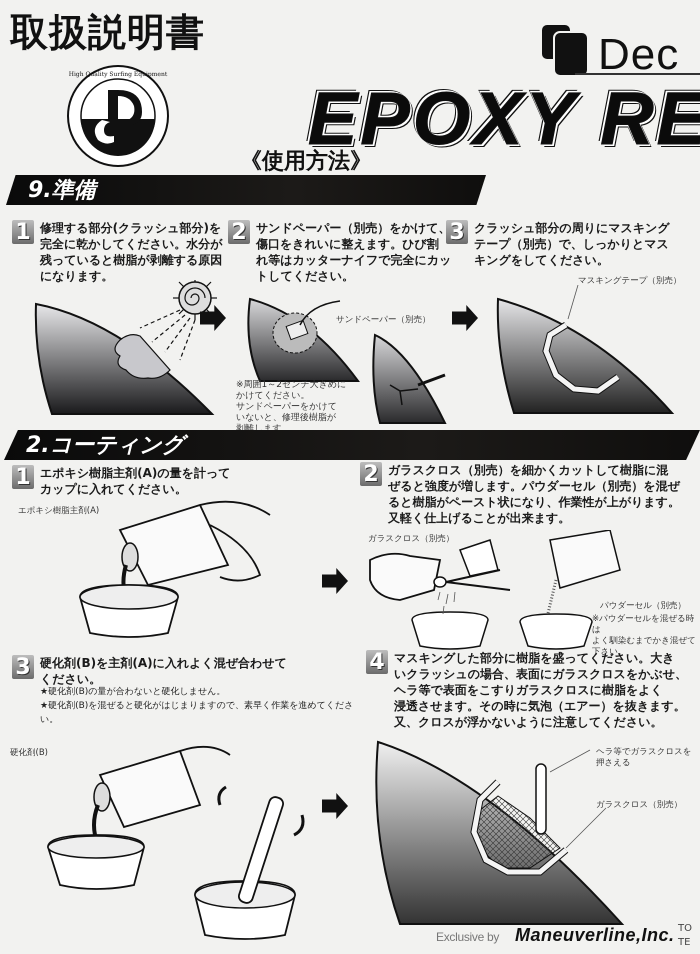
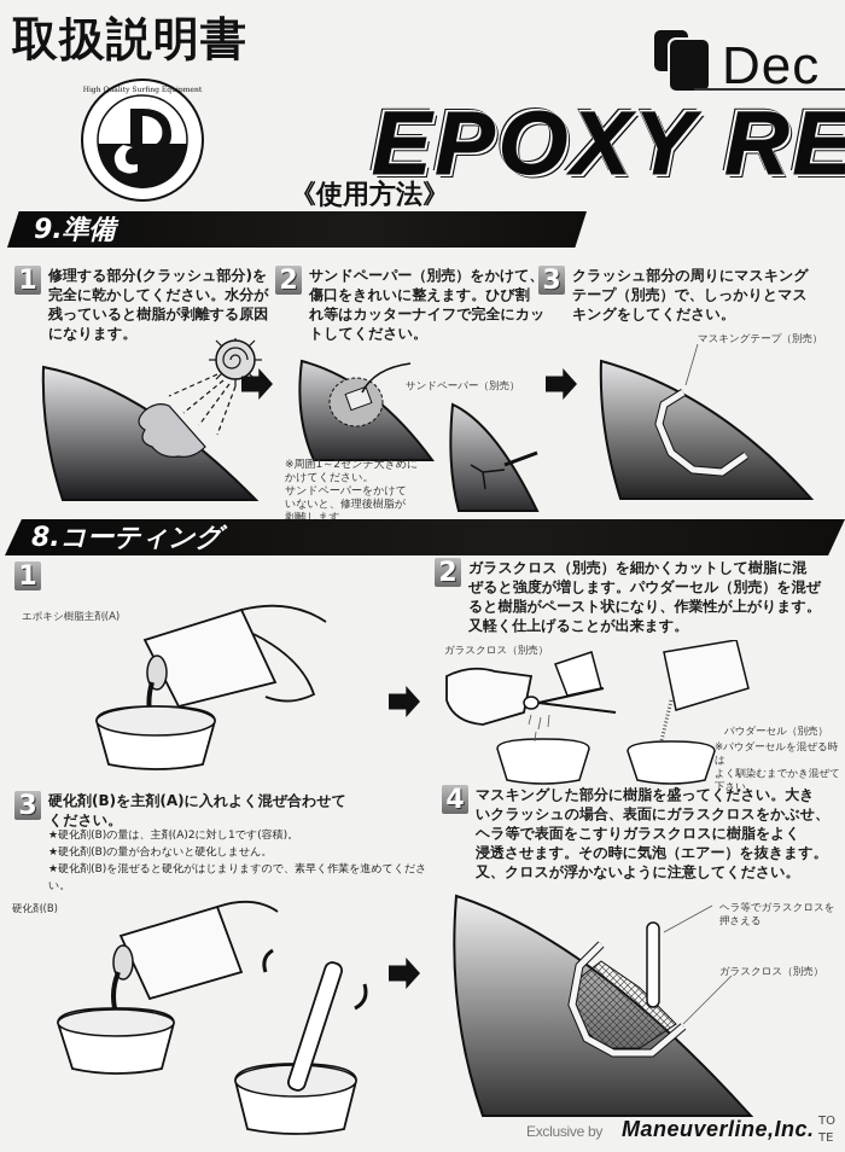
  取扱説明書
  Dec
  EPOXY RE
  《使用方法》
  9.準備
  1
  修理する部分(クラッシュ部分)を
  完全に乾かしてください。水分が
  残っていると樹脂が剥離する原因
  になります。
  2
  サンドペーパー（別売）をかけて、
  傷口をきれいに整えます。ひび割
  れ等はカッターナイフで完全にカッ
  トしてください。
  3
  クラッシュ部分の周りにマスキング
  テープ（別売）で、しっかりとマス
  キングをしてください。
  サンドペーパー（別売）
  ※周囲1～2センチ大きめに
  かけてください。
  サンドペーパーをかけて
  いないと、修理後樹脂が
  剥離します。
  マスキングテープ（別売）
- 2.コーティング
+ 8.コーティング
  1
- エポキシ樹脂主剤(A)の量を計って
- カップに入れてください。
  エポキシ樹脂主剤(A)
  2
  ガラスクロス（別売）を細かくカットして樹脂に混
  ぜると強度が増します。パウダーセル（別売）を混ぜ
  ると樹脂がペースト状になり、作業性が上がります。
  又軽く仕上げることが出来ます。
  ガラスクロス（別売）
  パウダーセル（別売）
  ※パウダーセルを混ぜる時は
  よく馴染むまでかき混ぜて
  下さい。
  3
  硬化剤(B)を主剤(A)に入れよく混ぜ合わせて
  ください。
+ ★硬化剤(B)の量は、主剤(A)2に対し1です(容積)。
  ★硬化剤(B)の量が合わないと硬化しません。
  ★硬化剤(B)を混ぜると硬化がはじまりますので、素早く作業を進めてください。
  硬化剤(B)
  4
  マスキングした部分に樹脂を盛ってください。大き
  いクラッシュの場合、表面にガラスクロスをかぶせ、
  ヘラ等で表面をこすりガラスクロスに樹脂をよく
  浸透させます。その時に気泡（エアー）を抜きます。
  又、クロスが浮かないように注意してください。
  ヘラ等でガラスクロスを
  押さえる
  ガラスクロス（別売）
  Exclusive by
  Maneuverline,Inc.
  TO
  TE
